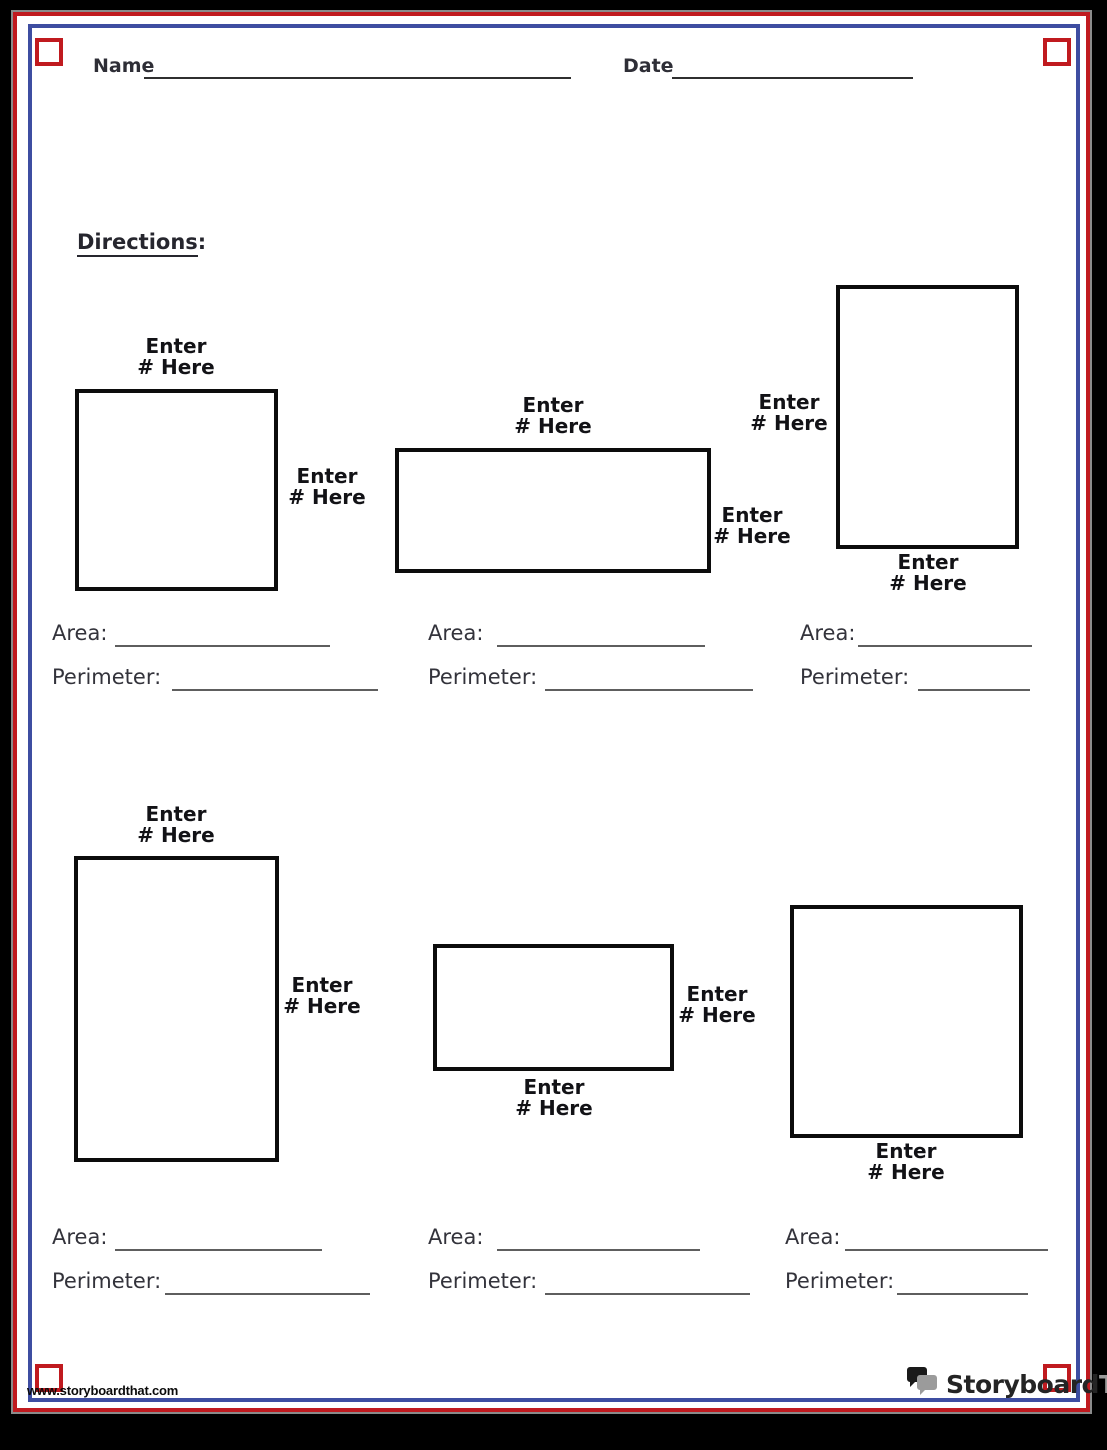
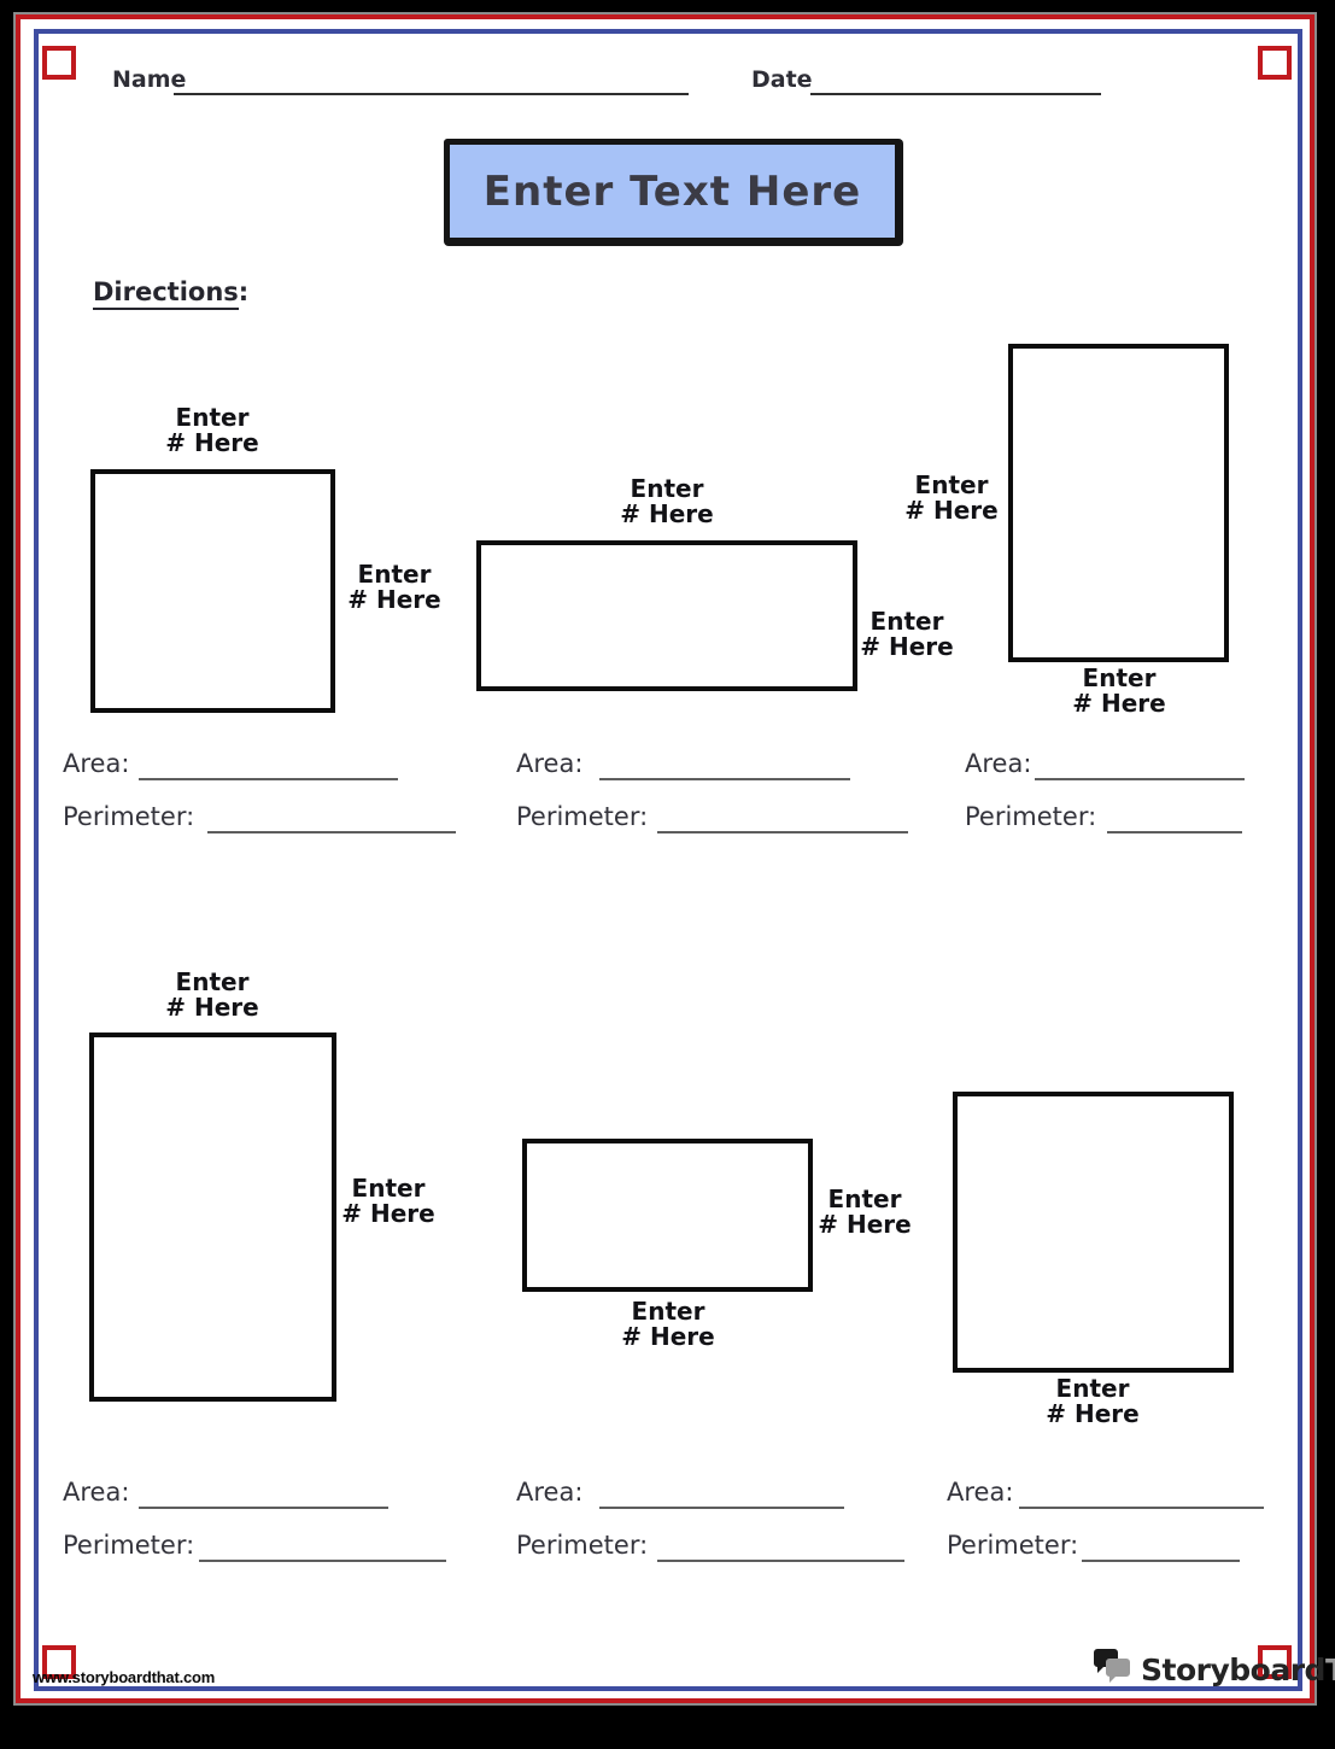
  Name
  Date
+ Enter Text Here
  Directions:
  Enter
  # Here
  Enter
  # Here
  Enter
  # Here
  Enter
  # Here
  Enter
  # Here
  Enter
  # Here
  Enter
  # Here
  Enter
  # Here
  Enter
  # Here
  Enter
  # Here
  Enter
  # Here
  Area:
  Perimeter:
  Area:
  Perimeter:
  Area:
  Perimeter:
  Area:
  Perimeter:
  Area:
  Perimeter:
  Area:
  Perimeter:
  www.storyboardthat.com
  Storyboard
